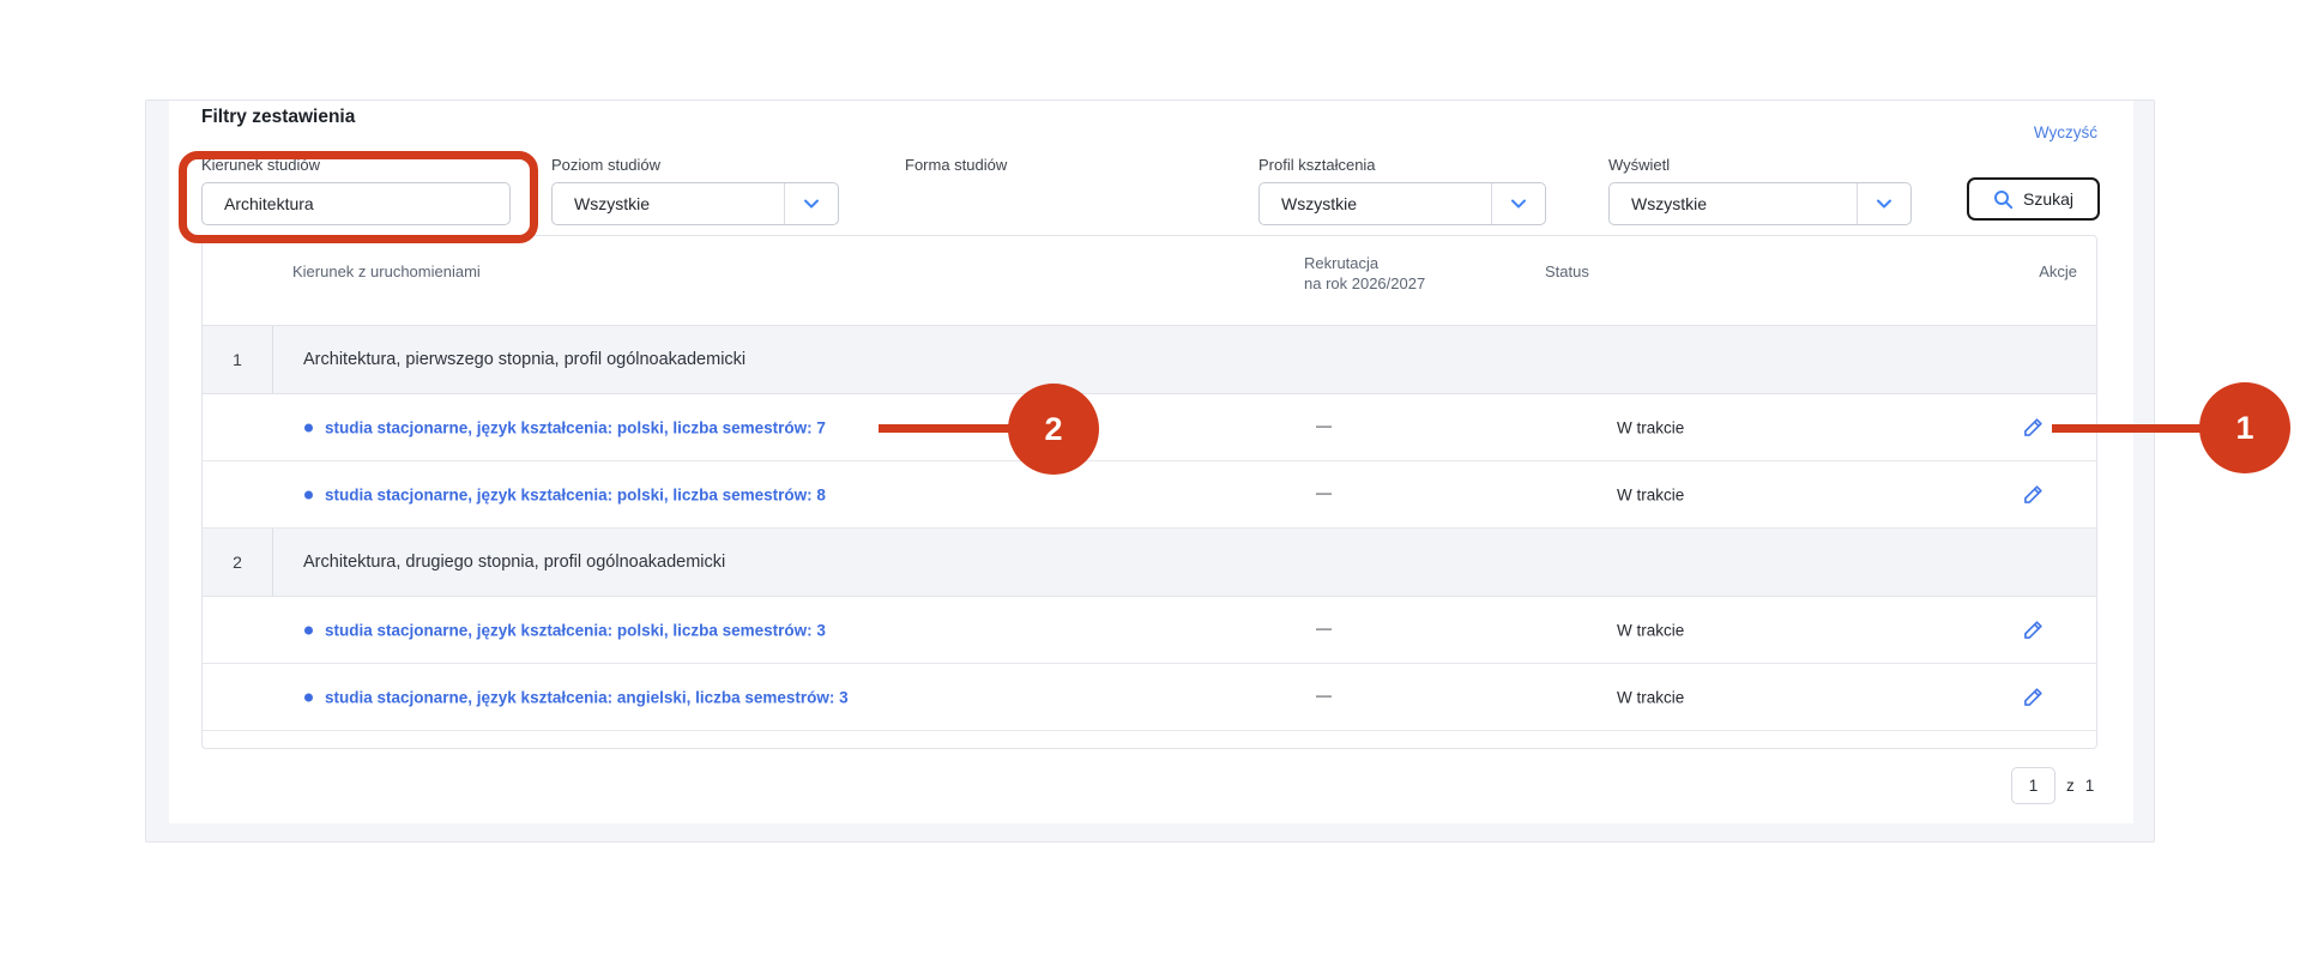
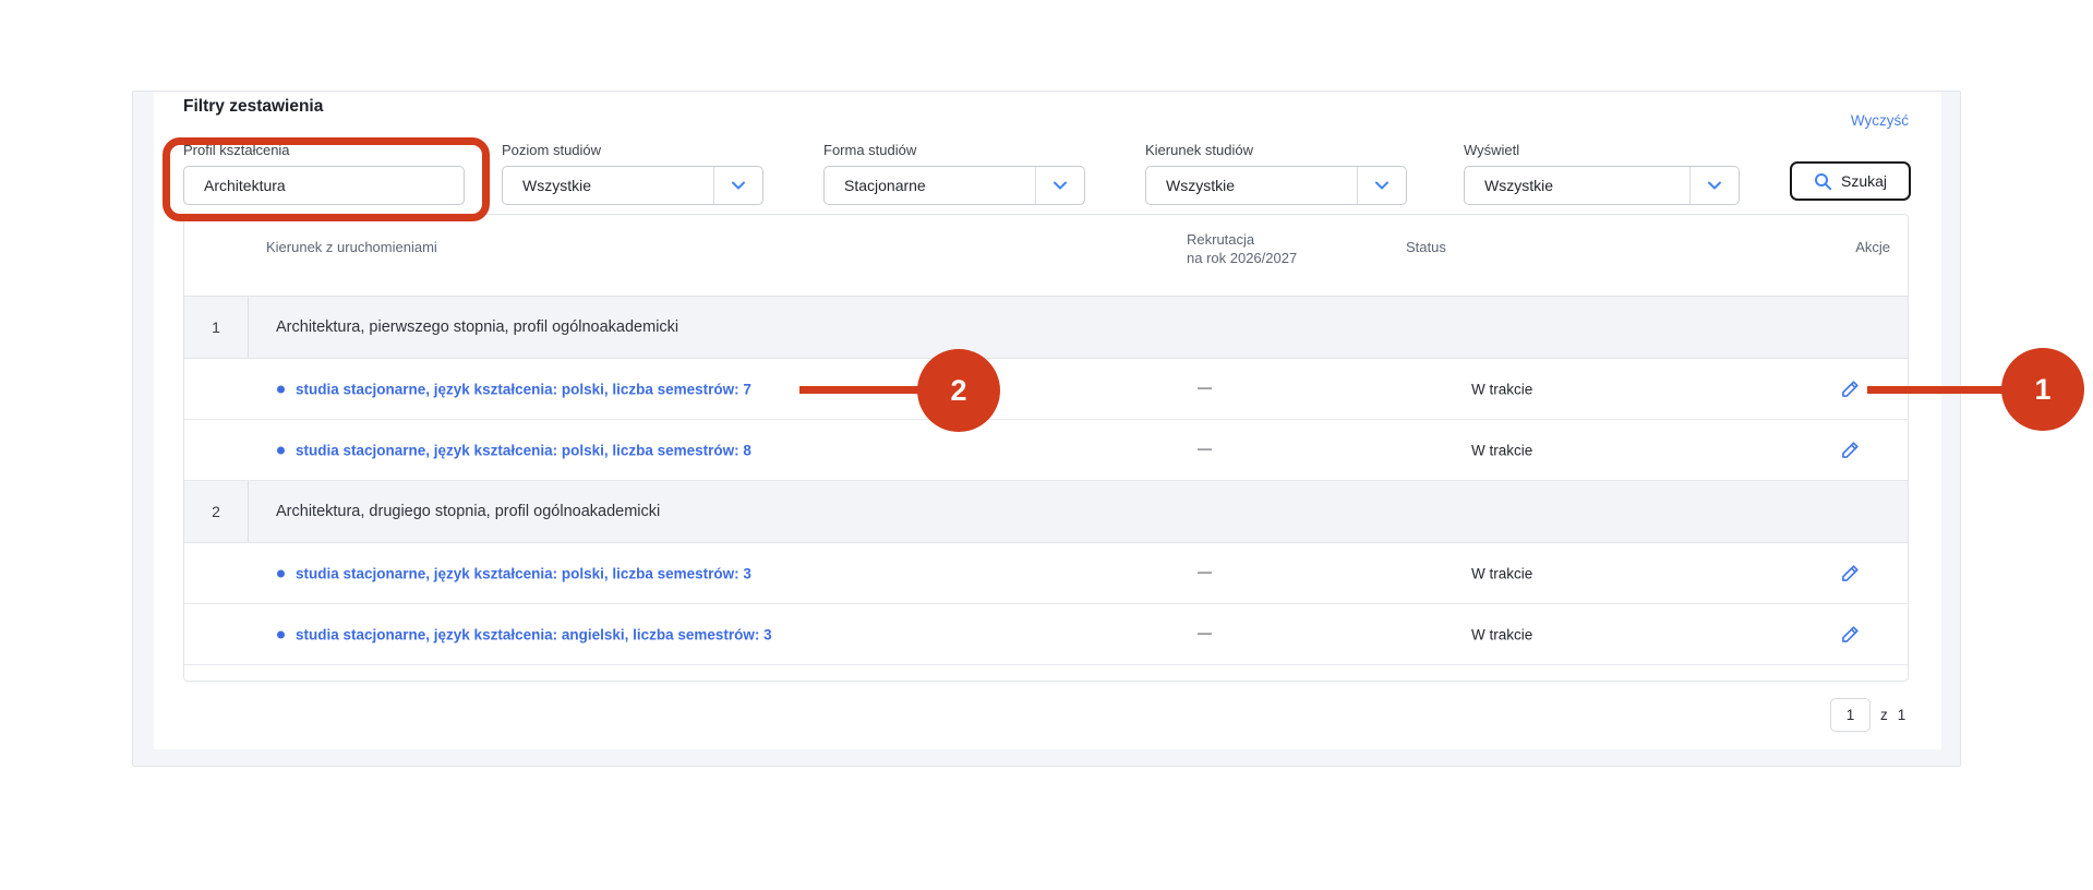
  Filtry zestawienia
  Wyczyść
- Kierunek studiów
+ Profil kształcenia
  Architektura
  Poziom studiów
  Wszystkie
  Forma studiów
+ Stacjonarne
- Profil kształcenia
+ Kierunek studiów
  Wszystkie
  Wyświetl
  Wszystkie
  Szukaj
  Kierunek z uruchomieniami
  Rekrutacja
  na rok 2026/2027
  Status
  Akcje
  1
  Architektura, pierwszego stopnia, profil ogólnoakademicki
  studia stacjonarne, język kształcenia: polski, liczba semestrów: 7
  —
  W trakcie
  studia stacjonarne, język kształcenia: polski, liczba semestrów: 8
  —
  W trakcie
  2
  Architektura, drugiego stopnia, profil ogólnoakademicki
  studia stacjonarne, język kształcenia: polski, liczba semestrów: 3
  —
  W trakcie
  studia stacjonarne, język kształcenia: angielski, liczba semestrów: 3
  —
  W trakcie
  1
  z
  1
  2
  1
